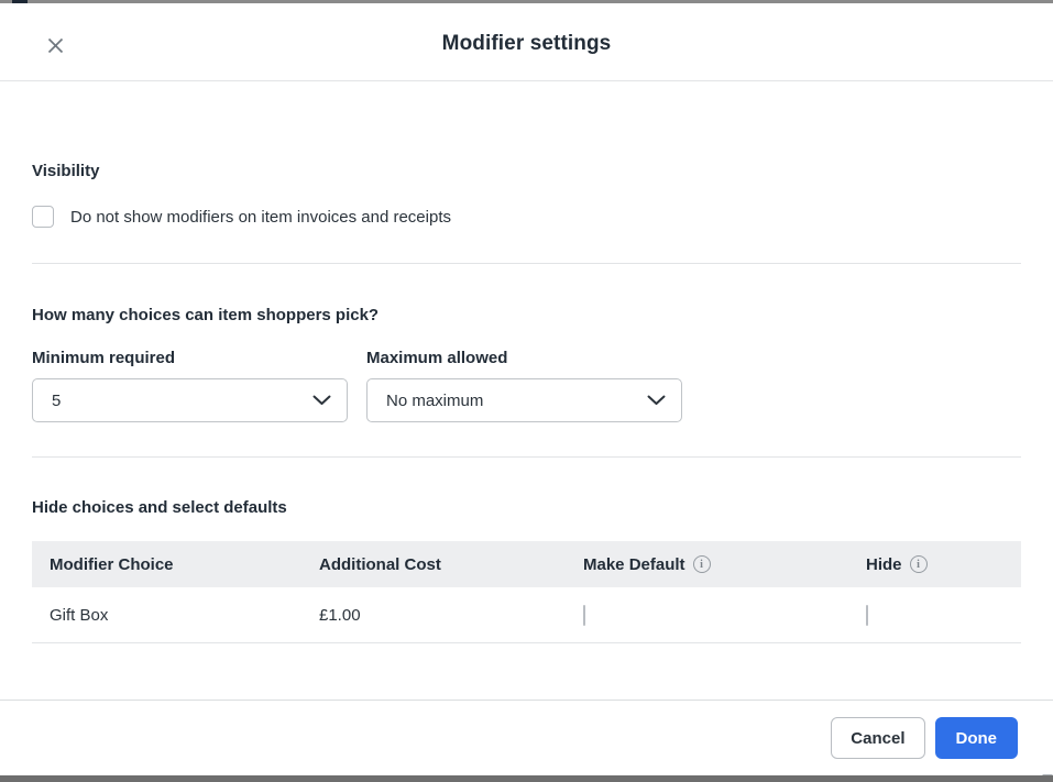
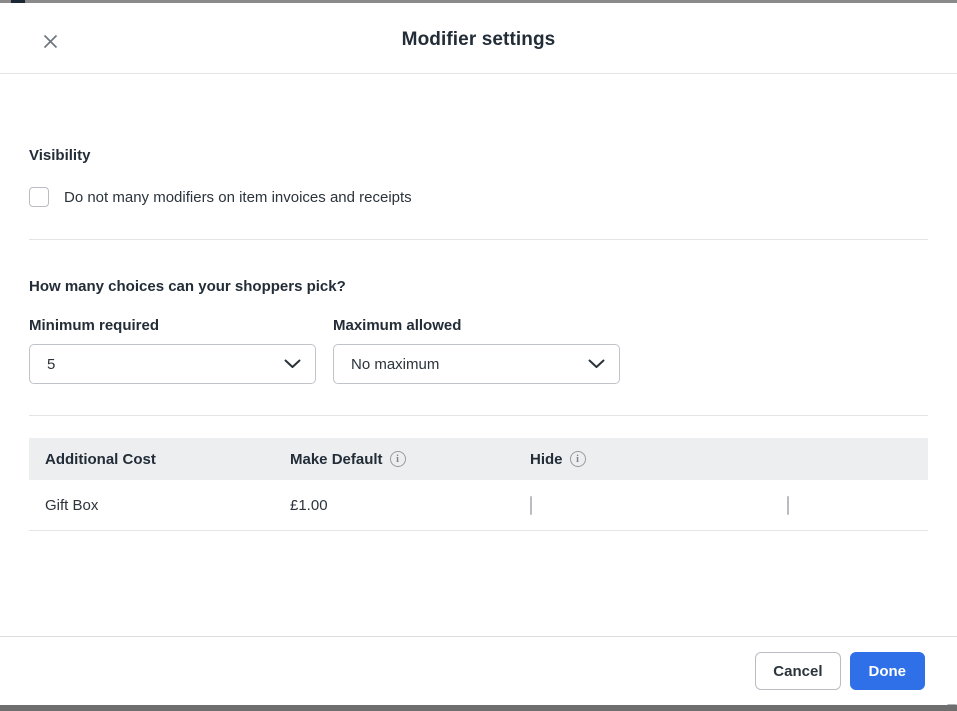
  Modifier settings
  Visibility
- Do not show modifiers on item invoices and receipts
+ Do not many modifiers on item invoices and receipts
- How many choices can item shoppers pick?
+ How many choices can your shoppers pick?
  Minimum required
  Maximum allowed
  5
  No maximum
- Hide choices and select defaults
- Modifier Choice
  Additional Cost
  Make Default
  i
  Hide
  i
  Gift Box
  £1.00
  Cancel
  Done
